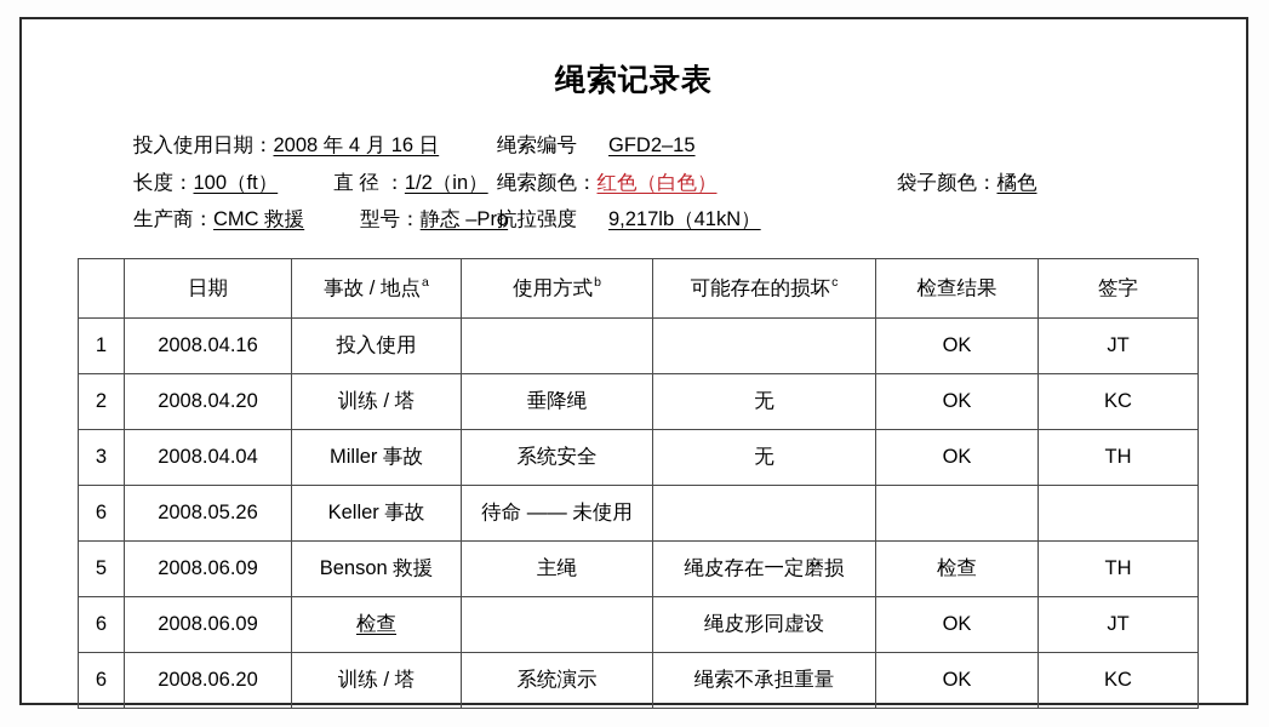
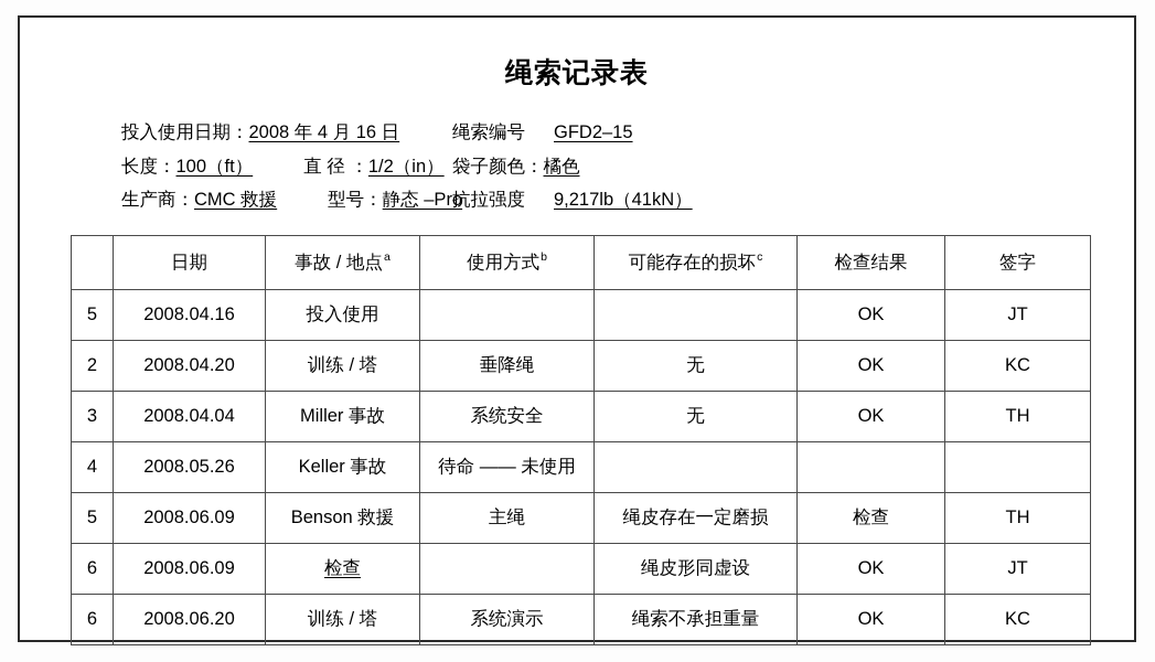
  绳索记录表
  投入使用日期：
  2008 年 4 月 16 日
  绳索编号
  GFD2–15
  长度：
  100（ft）
  直 径 ：
  1/2（in）
- 绳索颜色：
- 红色（白色）
  袋子颜色：
  橘色
  生产商：
  CMC 救援
  型号：
  静态 –Pro
  抗拉强度
  9,217lb（41kN）
  	日期	事故 / 地点a	使用方式b	可能存在的损坏c	检查结果	签字
- 1	2008.04.16	投入使用			OK	JT
+ 5	2008.04.16	投入使用			OK	JT
  2	2008.04.20	训练 / 塔	垂降绳	无	OK	KC
  3	2008.04.04	Miller 事故	系统安全	无	OK	TH
- 6	2008.05.26	Keller 事故	待命 —— 未使用
+ 4	2008.05.26	Keller 事故	待命 —— 未使用
  5	2008.06.09	Benson 救援	主绳	绳皮存在一定磨损	检查	TH
  6	2008.06.09	检查		绳皮形同虚设	OK	JT
  6	2008.06.20	训练 / 塔	系统演示	绳索不承担重量	OK	KC
